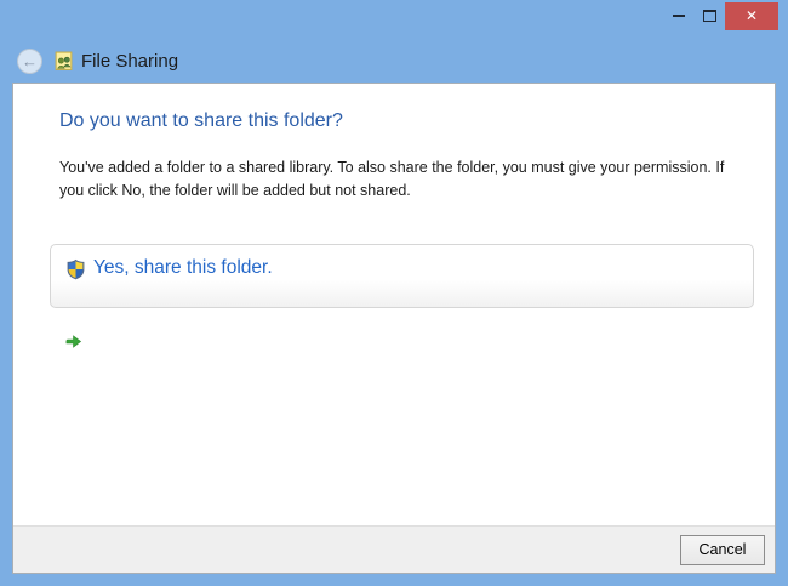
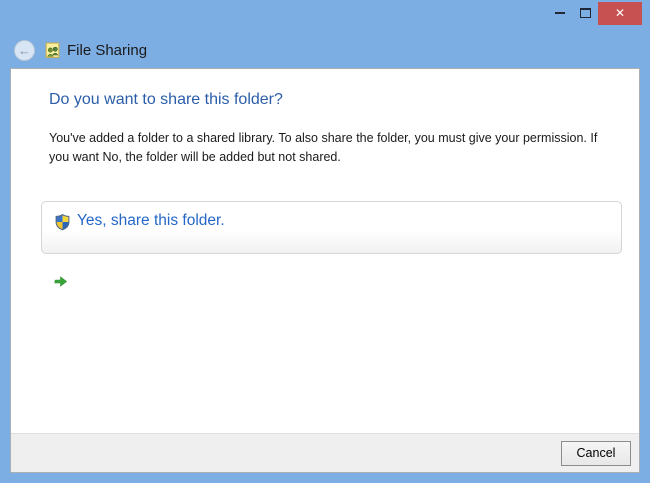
  ✕
  ←
  File Sharing
  Do you want to share this folder?
- You've added a folder to a shared library. To also share the folder, you must give your permission. If you click No, the folder will be added but not shared.
+ You've added a folder to a shared library. To also share the folder, you must give your permission. If you want No, the folder will be added but not shared.
  Yes, share this folder.
  Cancel
